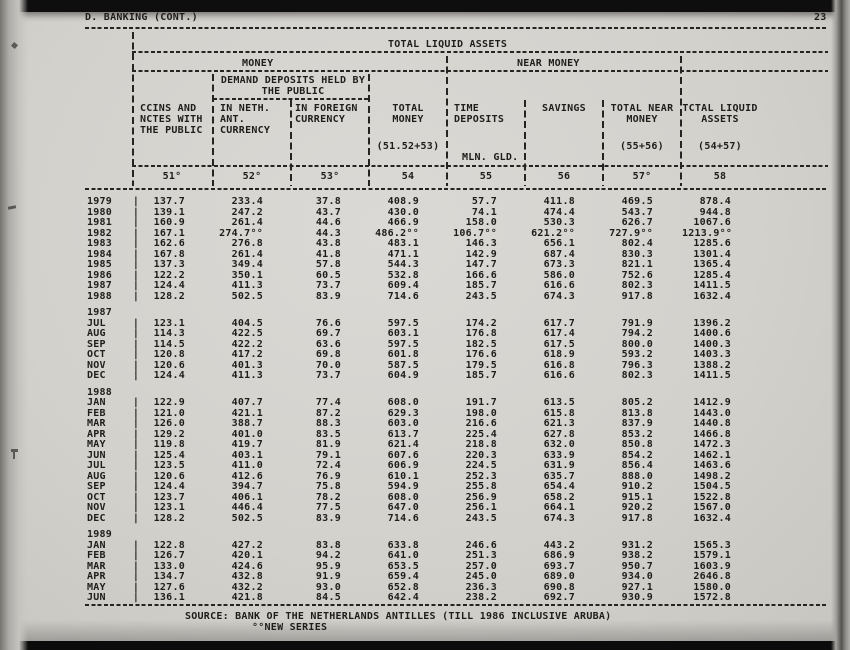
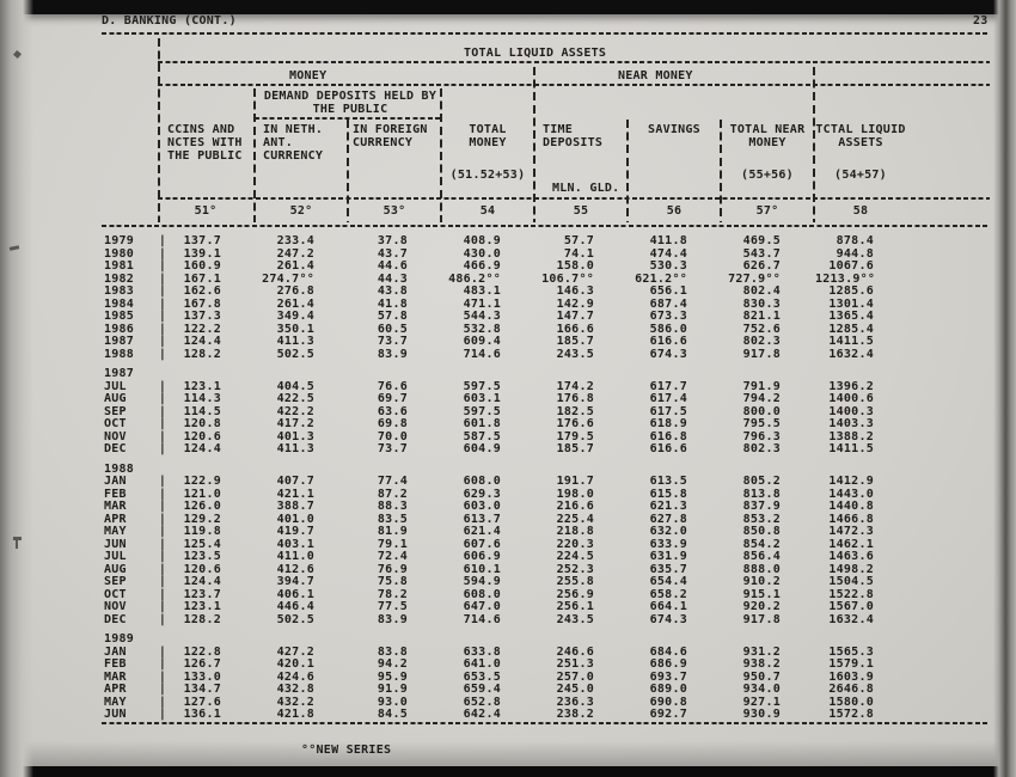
  D. BANKING (CONT.)
  23
  TOTAL LIQUID ASSETS
  MONEY
  NEAR MONEY
  DEMAND DEPOSITS HELD BY
  THE PUBLIC
  CCINS AND
  NCTES WITH
  THE PUBLIC
  51°
  IN NETH.
  ANT.
  CURRENCY
  52°
  IN FOREIGN
  CURRENCY
  53°
  TOTAL
  MONEY
  (51.52+53)
  54
  TIME
  DEPOSITS
  55
  SAVINGS
  56
  TOTAL NEAR
  MONEY
  (55+56)
  57°
  TCTAL LIQUID
  ASSETS
  (54+57)
  58
  MLN. GLD.
  1979
  |
  137.7
  233.4
  37.8
  408.9
  57.7
  411.8
  469.5
  878.4
  1980
  |
  139.1
  247.2
  43.7
  430.0
  74.1
  474.4
  543.7
  944.8
  1981
  |
  160.9
  261.4
  44.6
  466.9
  158.0
  530.3
  626.7
  1067.6
  1982
  |
  167.1
  274.7°°
  44.3
  486.2°°
  106.7°°
  621.2°°
  727.9°°
  1213.9°°
  1983
  |
  162.6
  276.8
  43.8
  483.1
  146.3
  656.1
  802.4
  1285.6
  1984
  |
  167.8
  261.4
  41.8
  471.1
  142.9
  687.4
  830.3
  1301.4
  1985
  |
  137.3
  349.4
  57.8
  544.3
  147.7
  673.3
  821.1
  1365.4
  1986
  |
  122.2
  350.1
  60.5
  532.8
  166.6
  586.0
  752.6
  1285.4
  1987
  |
  124.4
  411.3
  73.7
  609.4
  185.7
  616.6
  802.3
  1411.5
  1988
  |
  128.2
  502.5
  83.9
  714.6
  243.5
  674.3
  917.8
  1632.4
  1987
  JUL
  |
  123.1
  404.5
  76.6
  597.5
  174.2
  617.7
  791.9
  1396.2
  AUG
  |
  114.3
  422.5
  69.7
  603.1
  176.8
  617.4
  794.2
  1400.6
  SEP
  |
  114.5
  422.2
  63.6
  597.5
  182.5
  617.5
  800.0
  1400.3
  OCT
  |
  120.8
  417.2
  69.8
  601.8
  176.6
  618.9
- 593.2
+ 795.5
  1403.3
  NOV
  |
  120.6
  401.3
  70.0
  587.5
  179.5
  616.8
  796.3
  1388.2
  DEC
  |
  124.4
  411.3
  73.7
  604.9
  185.7
  616.6
  802.3
  1411.5
  1988
  JAN
  |
  122.9
  407.7
  77.4
  608.0
  191.7
  613.5
  805.2
  1412.9
  FEB
  |
  121.0
  421.1
  87.2
  629.3
  198.0
  615.8
  813.8
  1443.0
  MAR
  |
  126.0
  388.7
  88.3
  603.0
  216.6
  621.3
  837.9
  1440.8
  APR
  |
  129.2
  401.0
  83.5
  613.7
  225.4
  627.8
  853.2
  1466.8
  MAY
  |
  119.8
  419.7
  81.9
  621.4
  218.8
  632.0
  850.8
  1472.3
  JUN
  |
  125.4
  403.1
  79.1
  607.6
  220.3
  633.9
  854.2
  1462.1
  JUL
  |
  123.5
  411.0
  72.4
  606.9
  224.5
  631.9
  856.4
  1463.6
  AUG
  |
  120.6
  412.6
  76.9
  610.1
  252.3
  635.7
  888.0
  1498.2
  SEP
  |
  124.4
  394.7
  75.8
  594.9
  255.8
  654.4
  910.2
  1504.5
  OCT
  |
  123.7
  406.1
  78.2
  608.0
  256.9
  658.2
  915.1
  1522.8
  NOV
  |
  123.1
  446.4
  77.5
  647.0
  256.1
  664.1
  920.2
  1567.0
  DEC
  |
  128.2
  502.5
  83.9
  714.6
  243.5
  674.3
  917.8
  1632.4
  1989
  JAN
  |
  122.8
  427.2
  83.8
  633.8
  246.6
- 443.2
+ 684.6
  931.2
  1565.3
  FEB
  |
  126.7
  420.1
  94.2
  641.0
  251.3
  686.9
  938.2
  1579.1
  MAR
  |
  133.0
  424.6
  95.9
  653.5
  257.0
  693.7
  950.7
  1603.9
  APR
  |
  134.7
  432.8
  91.9
  659.4
  245.0
  689.0
  934.0
  2646.8
  MAY
  |
  127.6
  432.2
  93.0
  652.8
  236.3
  690.8
  927.1
  1580.0
  JUN
  |
  136.1
  421.8
  84.5
  642.4
  238.2
  692.7
  930.9
  1572.8
- SOURCE: BANK OF THE NETHERLANDS ANTILLES (TILL 1986 INCLUSIVE ARUBA)
  °°NEW SERIES
